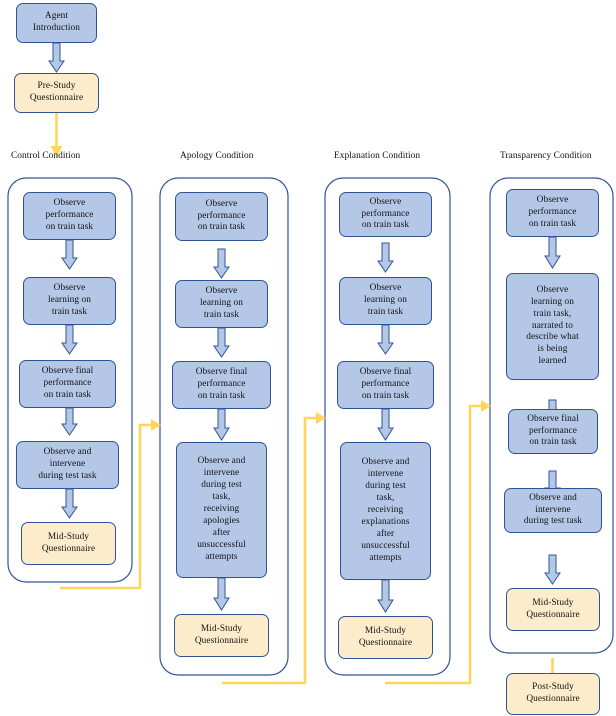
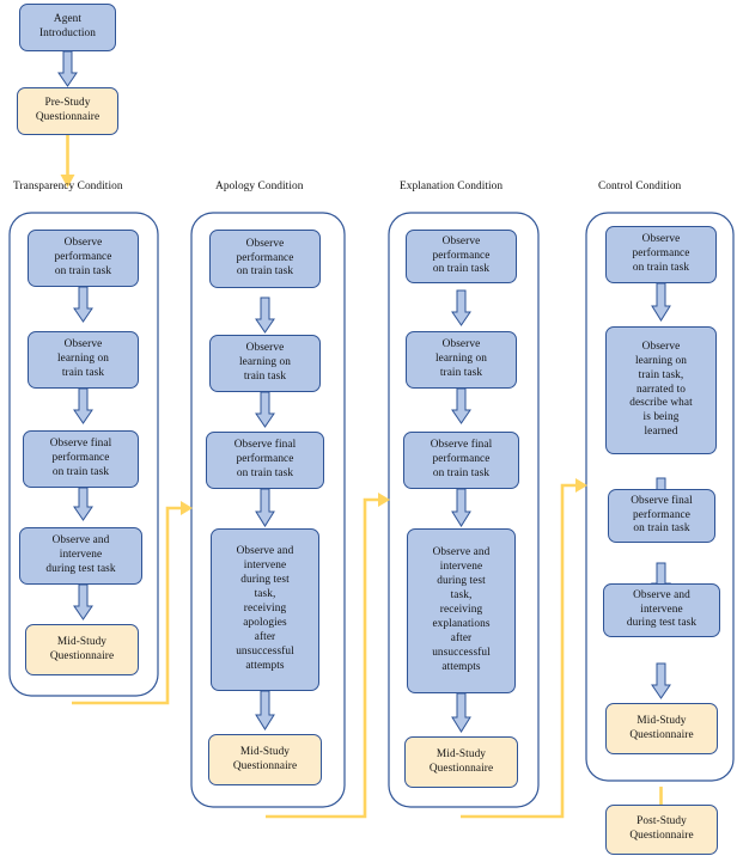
  Agent
  Introduction
  Pre-Study
  Questionnaire
- Control Condition
+ Transparency Condition
  Apology Condition
  Explanation Condition
- Transparency Condition
+ Control Condition
  Observe
  performance
  on train task
  Observe
  learning on
  train task
  Observe final
  performance
  on train task
  Observe and
  intervene
  during test task
  Mid-Study
  Questionnaire
  Observe
  performance
  on train task
  Observe
  learning on
  train task
  Observe final
  performance
  on train task
  Observe and
  intervene
  during test
  task,
  receiving
  apologies
  after
  unsuccessful
  attempts
  Mid-Study
  Questionnaire
  Observe
  performance
  on train task
  Observe
  learning on
  train task
  Observe final
  performance
  on train task
  Observe and
  intervene
  during test
  task,
  receiving
  explanations
  after
  unsuccessful
  attempts
  Mid-Study
  Questionnaire
  Observe
  performance
  on train task
  Observe
  learning on
  train task,
  narrated to
  describe what
  is being
  learned
  Observe final
  performance
  on train task
  Observe and
  intervene
  during test task
  Mid-Study
  Questionnaire
  Post-Study
  Questionnaire
